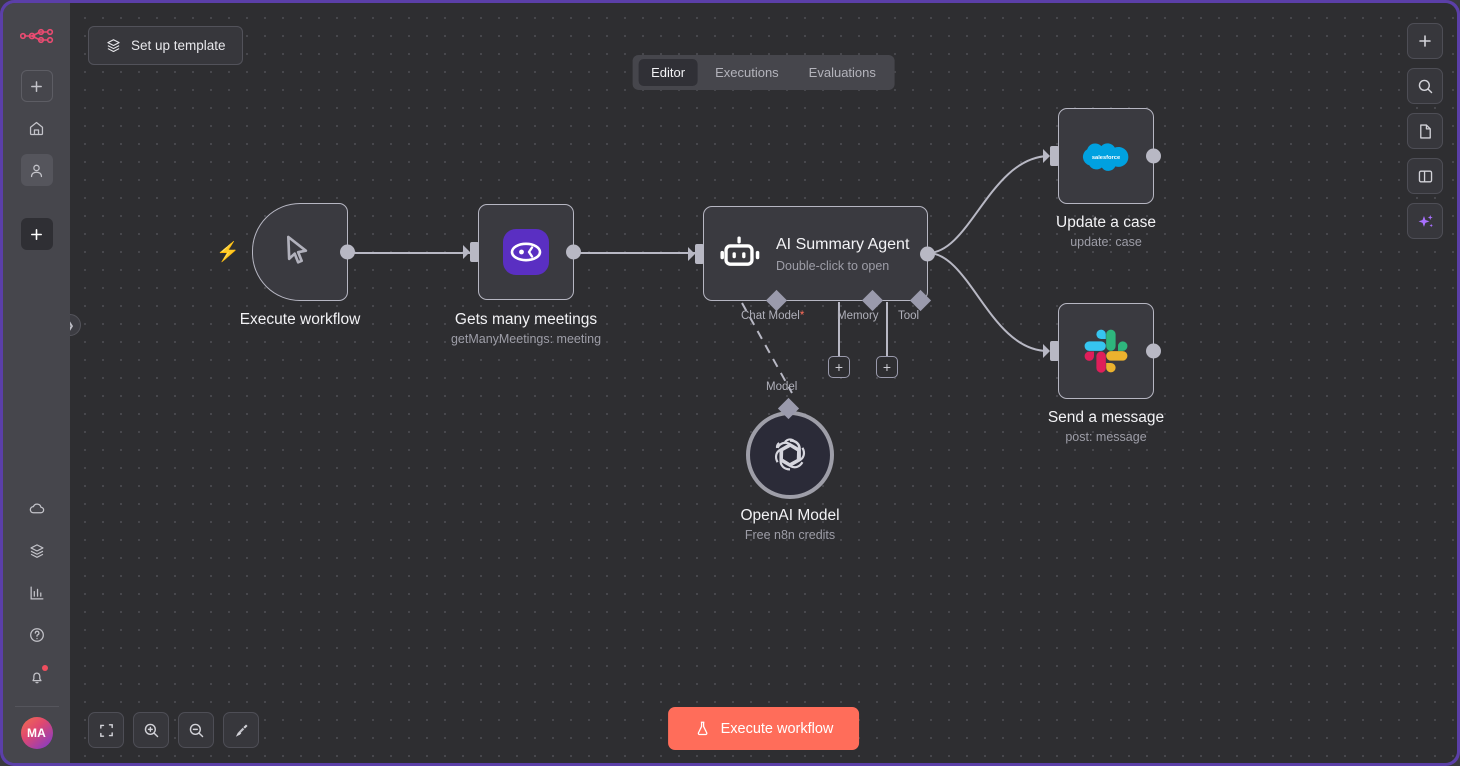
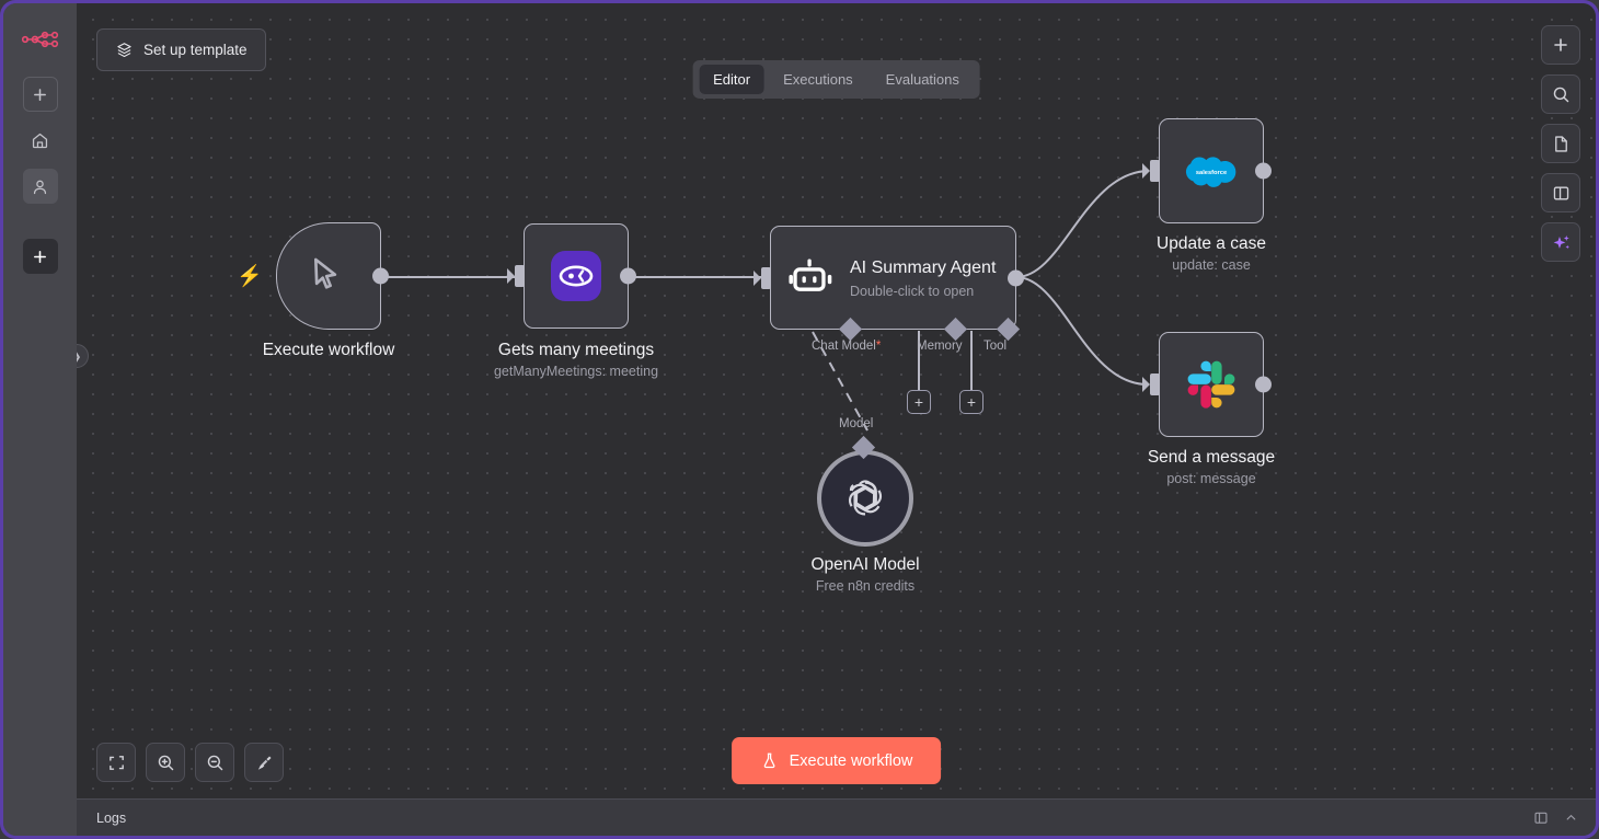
- MA
  Editor
  Executions
  Evaluations
  ❯
  Set up template
  Execute workflow
  ⚡
  Gets many meetings
  getManyMeetings: meeting
  AI Summary Agent
  Double-click to open
  Chat Model*
  Memory
  Tool
  +
  +
  Model
  OpenAI Model
  Free n8n credits
  Update a case
  update: case
  Send a message
  post: message
  Execute workflow
+ Logs
